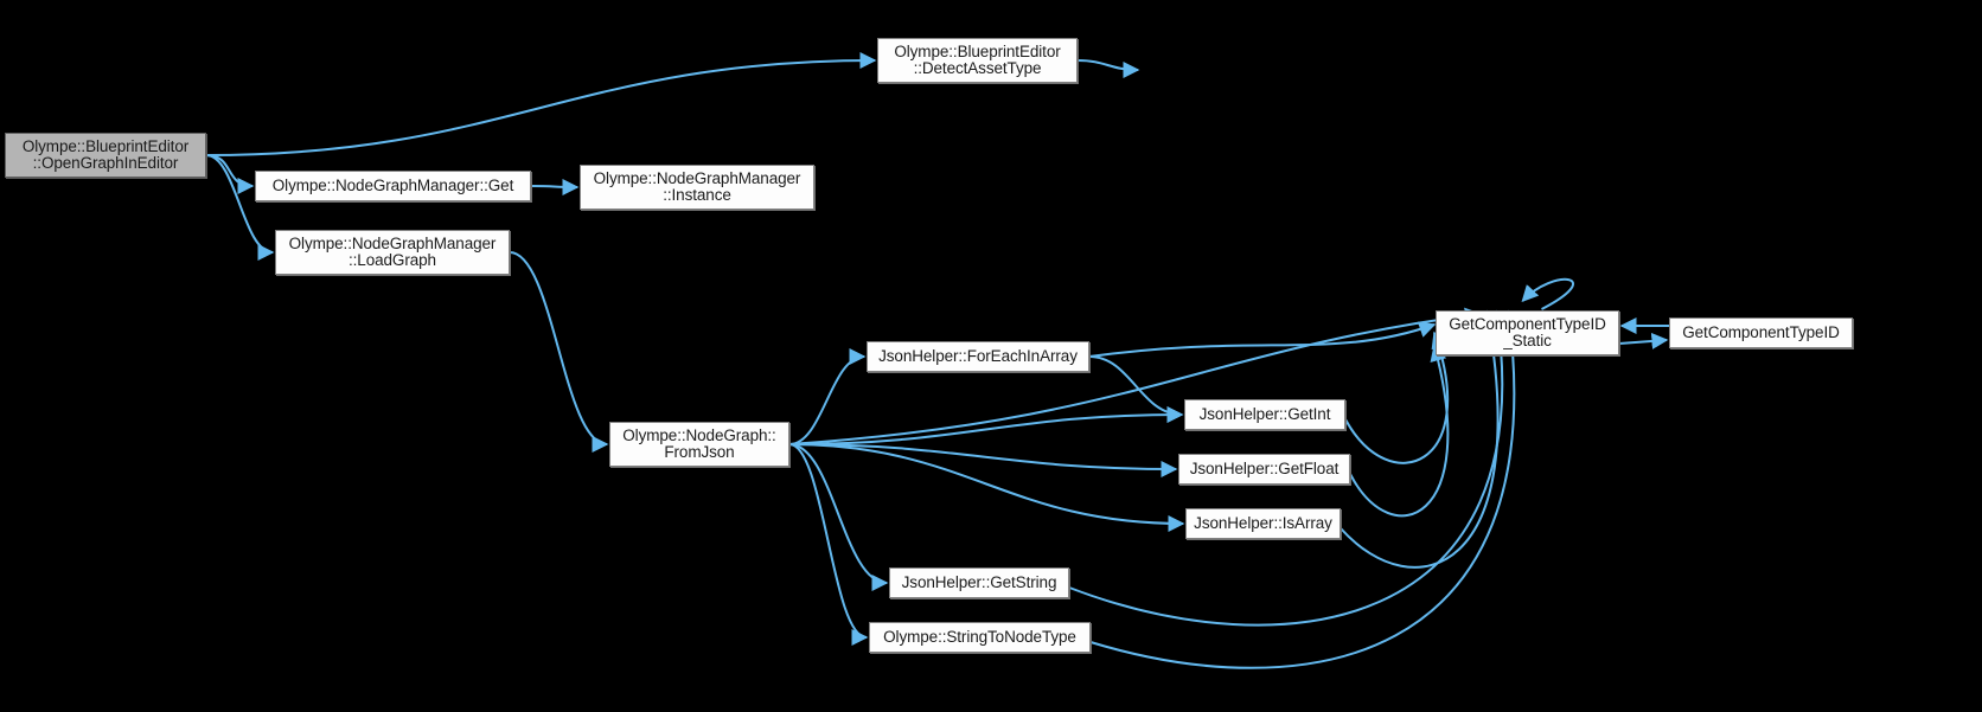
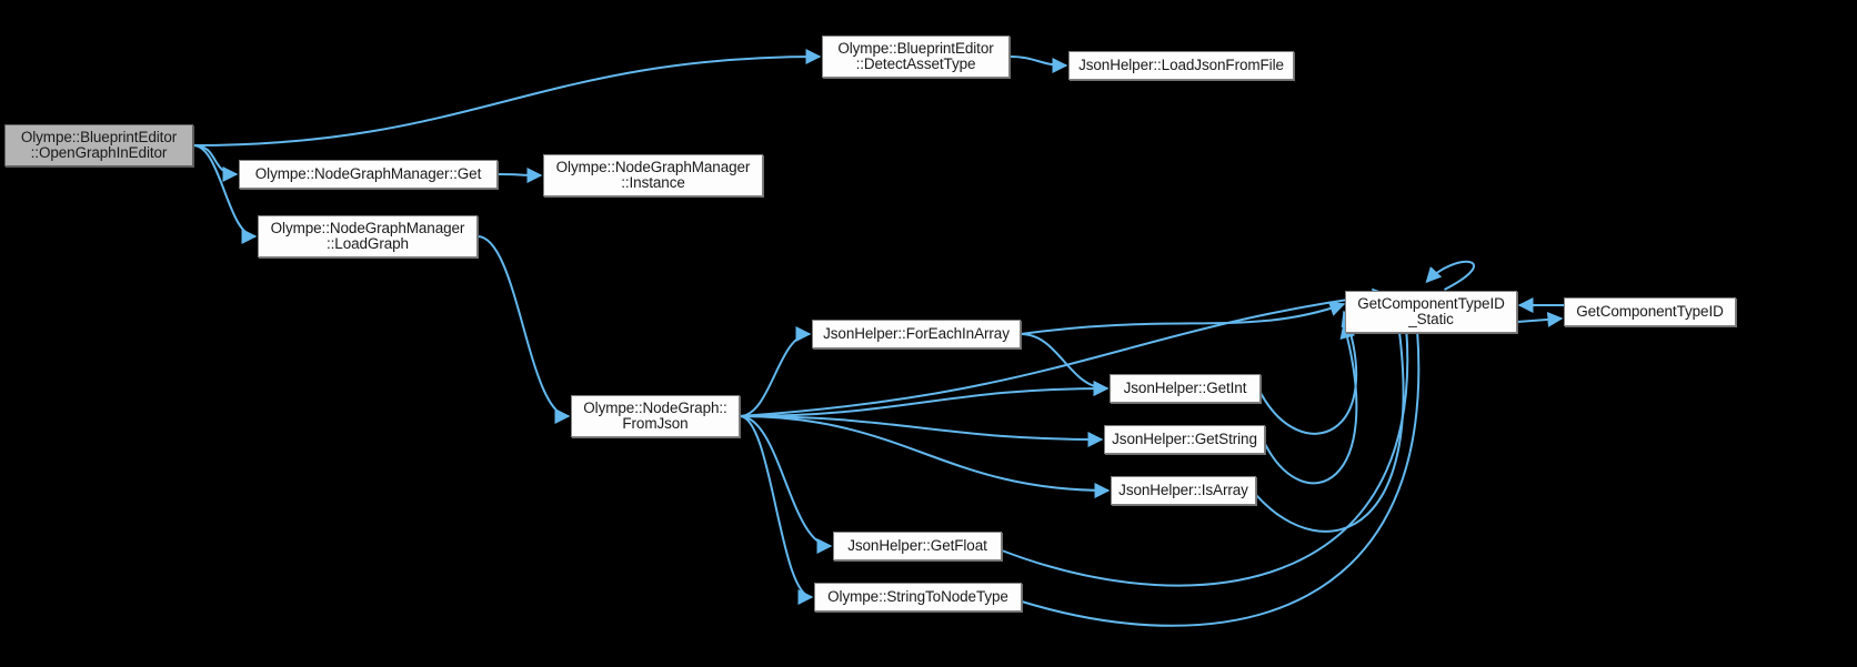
  Olympe::BlueprintEditor
  ::OpenGraphInEditor
  Olympe::BlueprintEditor
  ::DetectAssetType
+ JsonHelper::LoadJsonFromFile
  Olympe::NodeGraphManager::Get
  Olympe::NodeGraphManager
  ::Instance
  Olympe::NodeGraphManager
  ::LoadGraph
  GetComponentTypeID
  _Static
  GetComponentTypeID
  JsonHelper::ForEachInArray
  Olympe::NodeGraph::
  FromJson
  JsonHelper::GetInt
- JsonHelper::GetFloat
+ JsonHelper::GetString
  JsonHelper::IsArray
- JsonHelper::GetString
+ JsonHelper::GetFloat
  Olympe::StringToNodeType
